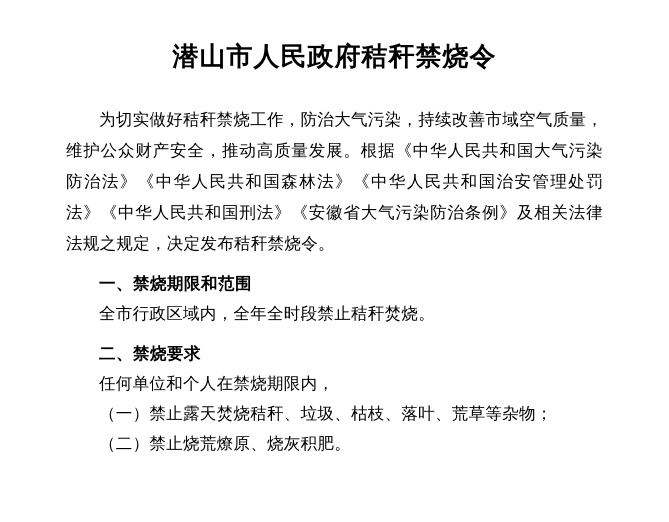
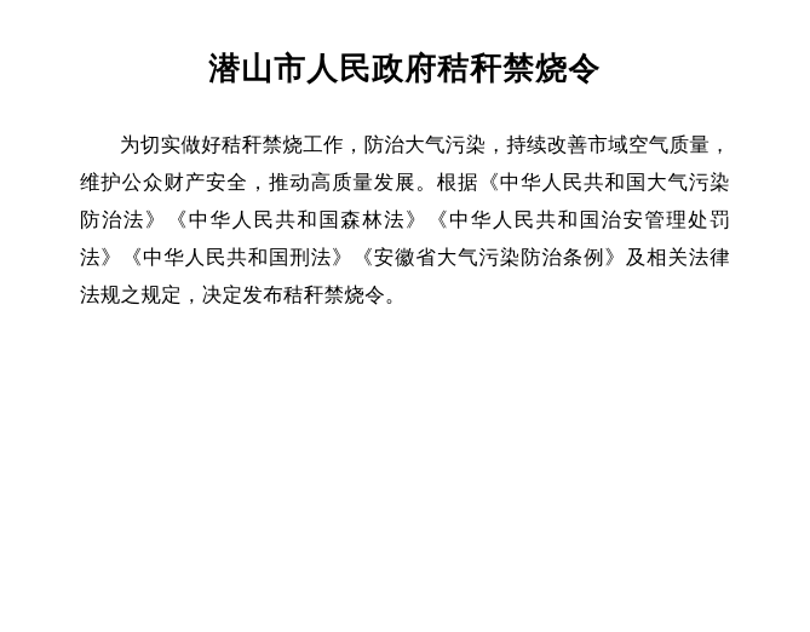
  潜山市人民政府秸秆禁烧令
  为切实做好秸秆禁烧工作，防治大气污染，持续改善市域空气质量，维护公众财产安全，推动高质量发展。根据《中华人民共和国大气污染防治法》《中华人民共和国森林法》《中华人民共和国治安管理处罚法》《中华人民共和国刑法》《安徽省大气污染防治条例》及相关法律法规之规定，决定发布秸秆禁烧令。
- 一、禁烧期限和范围
- 全市行政区域内，全年全时段禁止秸秆焚烧。
- 二、禁烧要求
- 任何单位和个人在禁烧期限内，
- （一）禁止露天焚烧秸秆、垃圾、枯枝、落叶、荒草等杂物；
- （二）禁止烧荒燎原、烧灰积肥。
